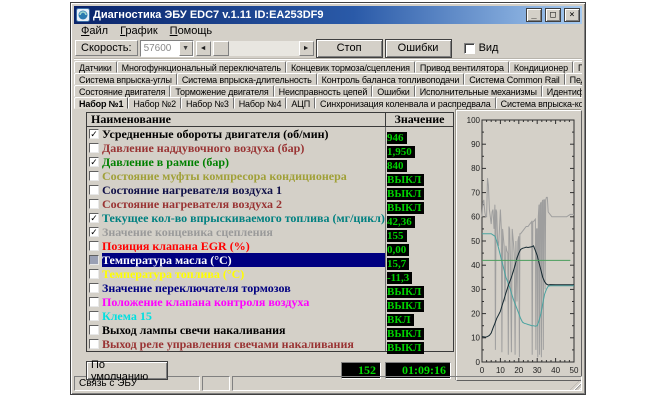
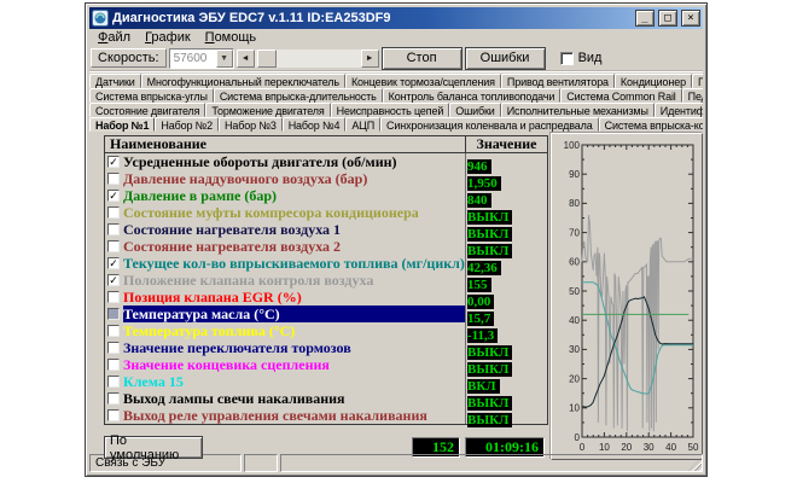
  Диагностика ЭБУ EDC7 v.1.11 ID:EA253DF9
  _
  □
  ×
  Файл
  График
  Помощь
  Скорость:
  57600
  Стоп
  Ошибки
  Вид
  Датчики
  Многофункциональный переключатель
  Концевик тормоза/сцепления
  Привод вентилятора
  Кондиционер
  Система впрыска-углы
  Система впрыска-длительность
  Контроль баланса топливоподачи
  Система Common Rail
  Состояние двигателя
  Торможение двигателя
  Неисправность цепей
  Ошибки
  Исполнительные механизмы
  Набор №1
  Набор №2
  Набор №3
  Набор №4
  АЦП
  Синхронизация коленвала и распредвала
  Наименование
  Значение
  ✓
  Усредненные обороты двигателя (об/мин)
  946
  Давление наддувочного воздуха (бар)
  1,950
  ✓
  Давление в рампе (бар)
  840
  Состояние муфты компресора кондиционера
  ВЫКЛ
  Состояние нагревателя воздуха 1
  ВЫКЛ
  Состояние нагревателя воздуха 2
  ВЫКЛ
  ✓
  Текущее кол-во впрыскиваемого топлива (мг/цикл)
  42,36
  ✓
- Значение концевика сцепления
+ Положение клапана контроля воздуха
  155
  Позиция клапана EGR (%)
  0,00
  Температура масла (°C)
  15,7
  Температура топлива (°C)
  -11,3
  Значение переключателя тормозов
  ВЫКЛ
- Положение клапана контроля воздуха
+ Значение концевика сцепления
  ВЫКЛ
  Клема 15
  ВКЛ
  Выход лампы свечи накаливания
  ВЫКЛ
  Выход реле управления свечами накаливания
  ВЫКЛ
  По умолчанию
  152
  01:09:16
  0
  10
  20
  30
  40
  50
  60
  70
  80
  90
  100
  0
  10
  20
  30
  40
  50
  Связь с ЭБУ
